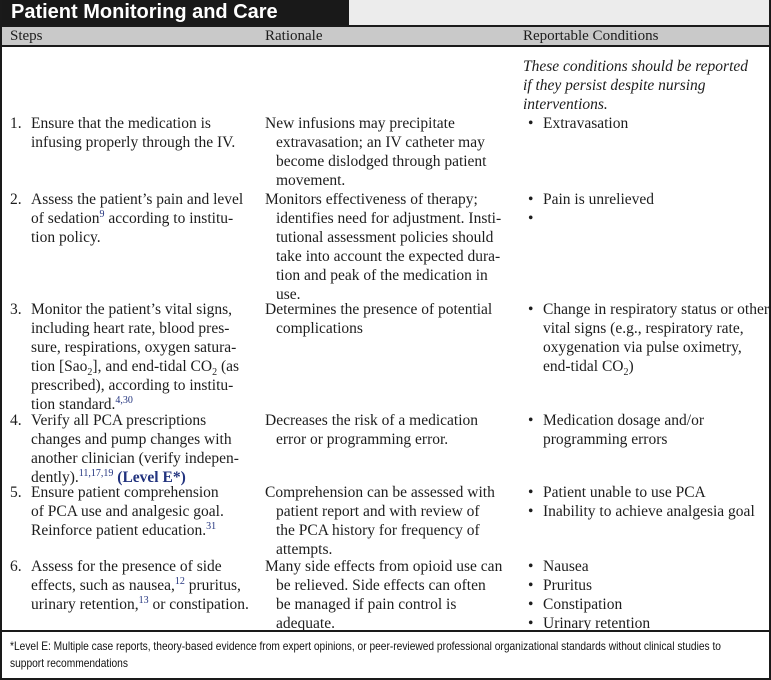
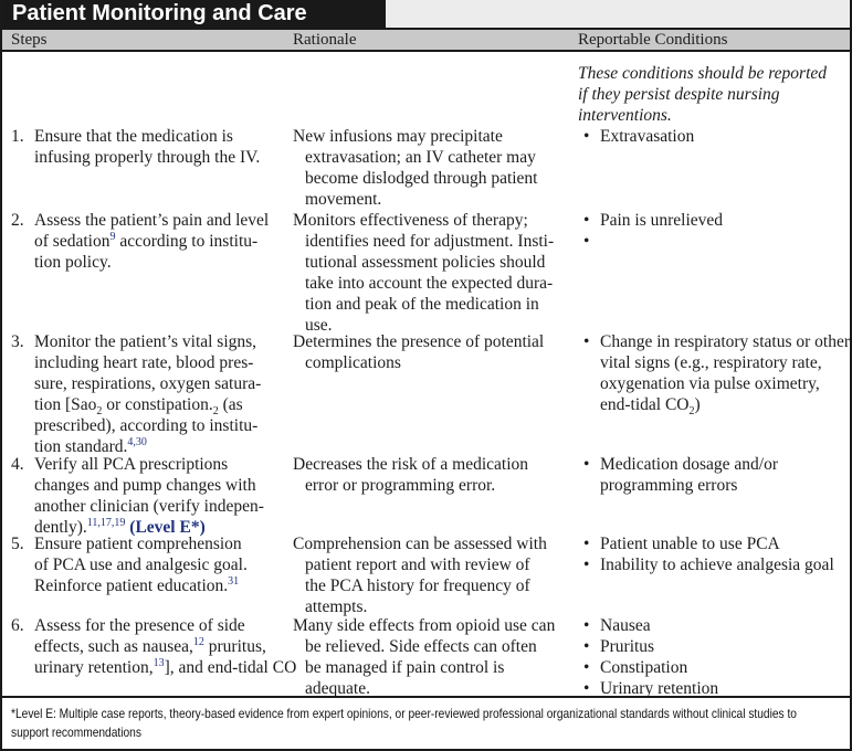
  Patient Monitoring and Care
  Steps
  Rationale
  Reportable Conditions
  These conditions should be reported
  if they persist despite nursing
  interventions.
  1.
  Ensure that the medication is
  infusing properly through the IV.
  New infusions may precipitate
  extravasation; an IV catheter may
  become dislodged through patient
  movement.
  •
  Extravasation
  2.
  Assess the patient’s pain and level
  of sedation9 according to institu-
  tion policy.
  Monitors effectiveness of therapy;
  identifies need for adjustment. Insti-
  tutional assessment policies should
  take into account the expected dura-
  tion and peak of the medication in
  use.
  •
  Pain is unrelieved
  •
  3.
  Monitor the patient’s vital signs,
  including heart rate, blood pres-
  sure, respirations, oxygen satura-
- tion [Sao2], and end-tidal CO2 (as
+ tion [Sao2 or constipation.2 (as
  prescribed), according to institu-
  tion standard.4,30
  Determines the presence of potential
  complications
  •
  Change in respiratory status or other
  vital signs (e.g., respiratory rate,
  oxygenation via pulse oximetry,
  end-tidal CO2)
  4.
  Verify all PCA prescriptions
  changes and pump changes with
  another clinician (verify indepen-
  dently).11,17,19 (Level E*)
  Decreases the risk of a medication
  error or programming error.
  •
  Medication dosage and/or
  programming errors
  5.
  Ensure patient comprehension
  of PCA use and analgesic goal.
  Reinforce patient education.31
  Comprehension can be assessed with
  patient report and with review of
  the PCA history for frequency of
  attempts.
  •
  Patient unable to use PCA
  •
  Inability to achieve analgesia goal
  6.
  Assess for the presence of side
  effects, such as nausea,12 pruritus,
- urinary retention,13 or constipation.
+ urinary retention,13], and end-tidal CO
  Many side effects from opioid use can
  be relieved. Side effects can often
  be managed if pain control is
  adequate.
  •
  Nausea
  •
  Pruritus
  •
  Constipation
  •
  Urinary retention
  *Level E: Multiple case reports, theory-based evidence from expert opinions, or peer-reviewed professional organizational standards without clinical studies to
  support recommendations
